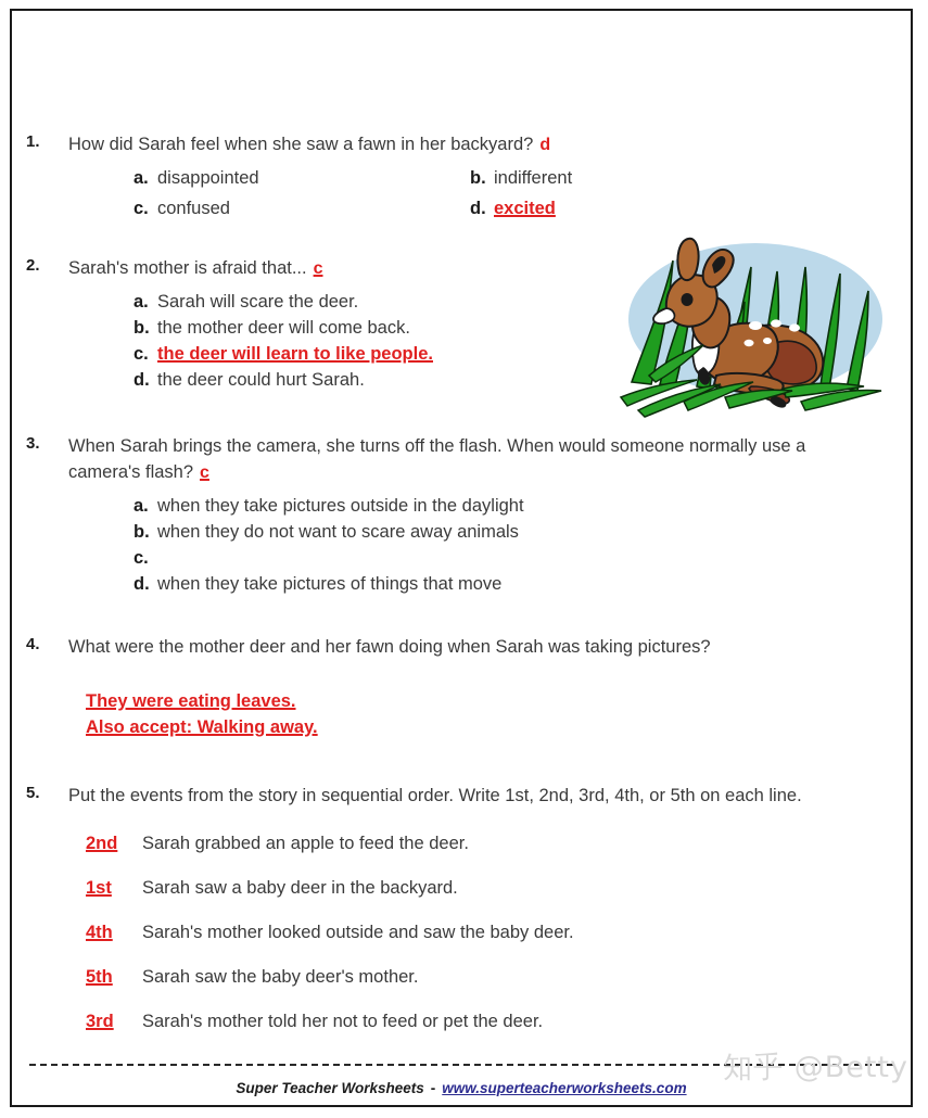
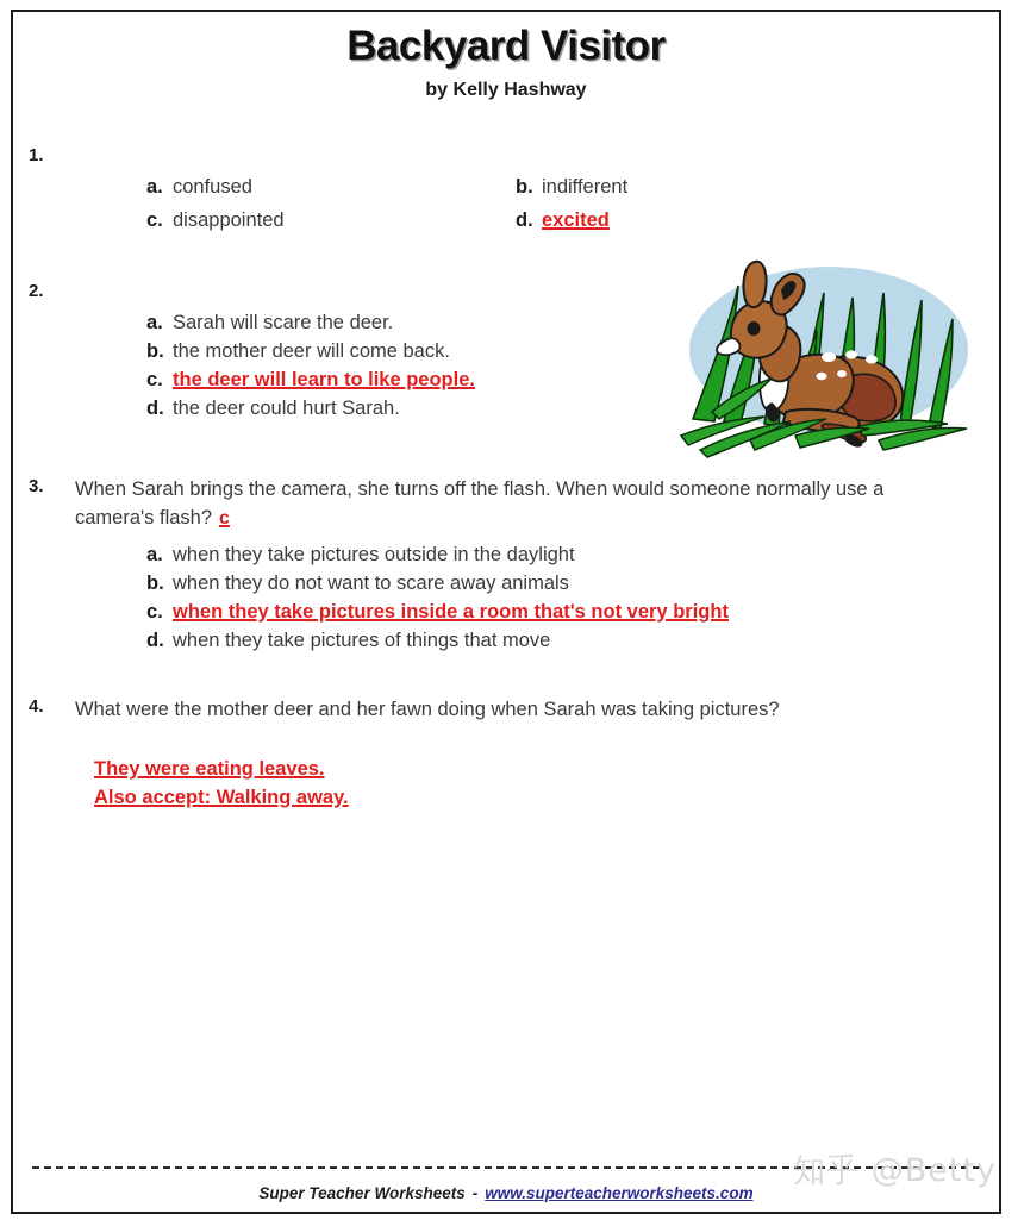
+ Backyard Visitor
+ by Kelly Hashway
  1.
- How did Sarah feel when she saw a fawn in her backyard? d
  a.
- disappointed
+ confused
  b.
  indifferent
  c.
- confused
+ disappointed
  d.
  excited
  2.
- Sarah's mother is afraid that... c
  a.
  Sarah will scare the deer.
  b.
  the mother deer will come back.
  c.
  the deer will learn to like people.
  d.
  the deer could hurt Sarah.
  3.
  When Sarah brings the camera, she turns off the flash. When would someone normally use a camera's flash? c
  a.
  when they take pictures outside in the daylight
  b.
  when they do not want to scare away animals
  c.
+ when they take pictures inside a room that's not very bright
  d.
  when they take pictures of things that move
  4.
  What were the mother deer and her fawn doing when Sarah was taking pictures?
  They were eating leaves.
  Also accept: Walking away.
- 5.
- Put the events from the story in sequential order. Write 1st, 2nd, 3rd, 4th, or 5th on each line.
- 2nd
- Sarah grabbed an apple to feed the deer.
- 1st
- Sarah saw a baby deer in the backyard.
- 4th
- Sarah's mother looked outside and saw the baby deer.
- 5th
- Sarah saw the baby deer's mother.
- 3rd
- Sarah's mother told her not to feed or pet the deer.
  Super Teacher Worksheets - www.superteacherworksheets.com
  知乎 @Betty
